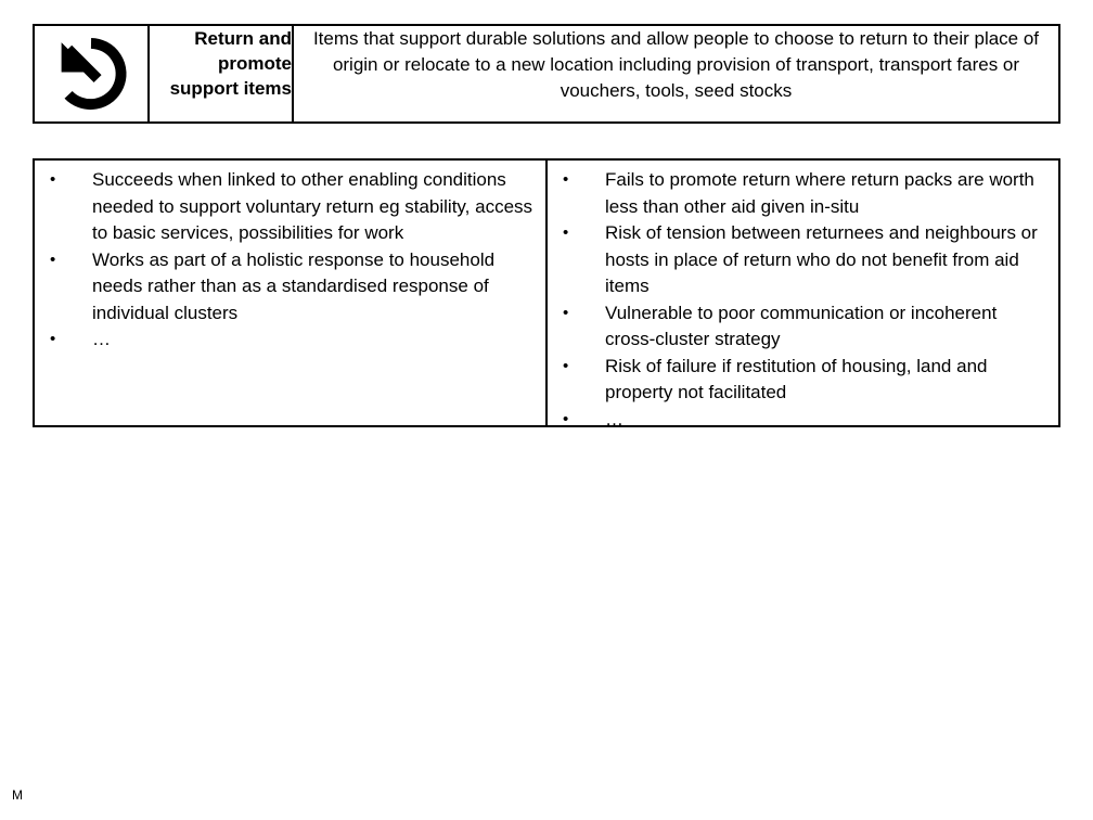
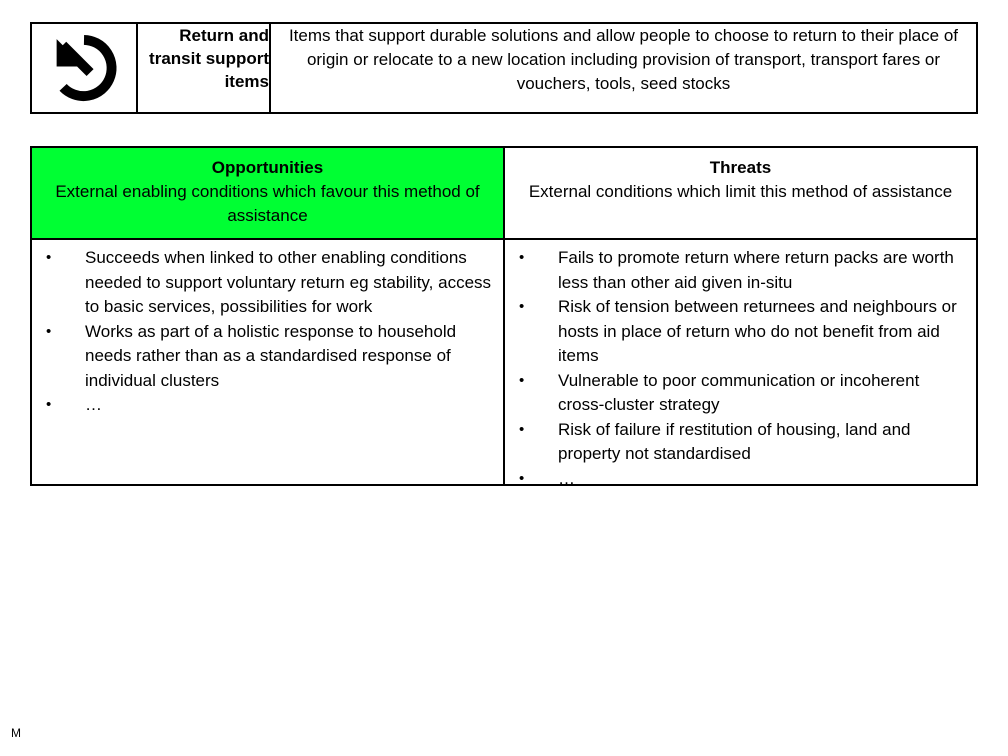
- 	Return and promote support items	Items that support durable solutions and allow people to choose to return to their place of origin or relocate to a new location including provision of transport, transport fares or vouchers, tools, seed stocks
+ 	Return and transit support items	Items that support durable solutions and allow people to choose to return to their place of origin or relocate to a new location including provision of transport, transport fares or vouchers, tools, seed stocks
+ Opportunities External enabling conditions which favour this method of assistance	Threats External conditions which limit this method of assistance
- Succeeds when linked to other enabling conditions needed to support voluntary return eg stability, access to basic services, possibilities for work Works as part of a holistic response to household needs rather than as a standardised response of individual clusters …	Fails to promote return where return packs are worth less than other aid given in-situ Risk of tension between returnees and neighbours or hosts in place of return who do not benefit from aid items Vulnerable to poor communication or incoherent cross-cluster strategy Risk of failure if restitution of housing, land and property not facilitated …
+ Succeeds when linked to other enabling conditions needed to support voluntary return eg stability, access to basic services, possibilities for work Works as part of a holistic response to household needs rather than as a standardised response of individual clusters …	Fails to promote return where return packs are worth less than other aid given in-situ Risk of tension between returnees and neighbours or hosts in place of return who do not benefit from aid items Vulnerable to poor communication or incoherent cross-cluster strategy Risk of failure if restitution of housing, land and property not standardised …
  M
